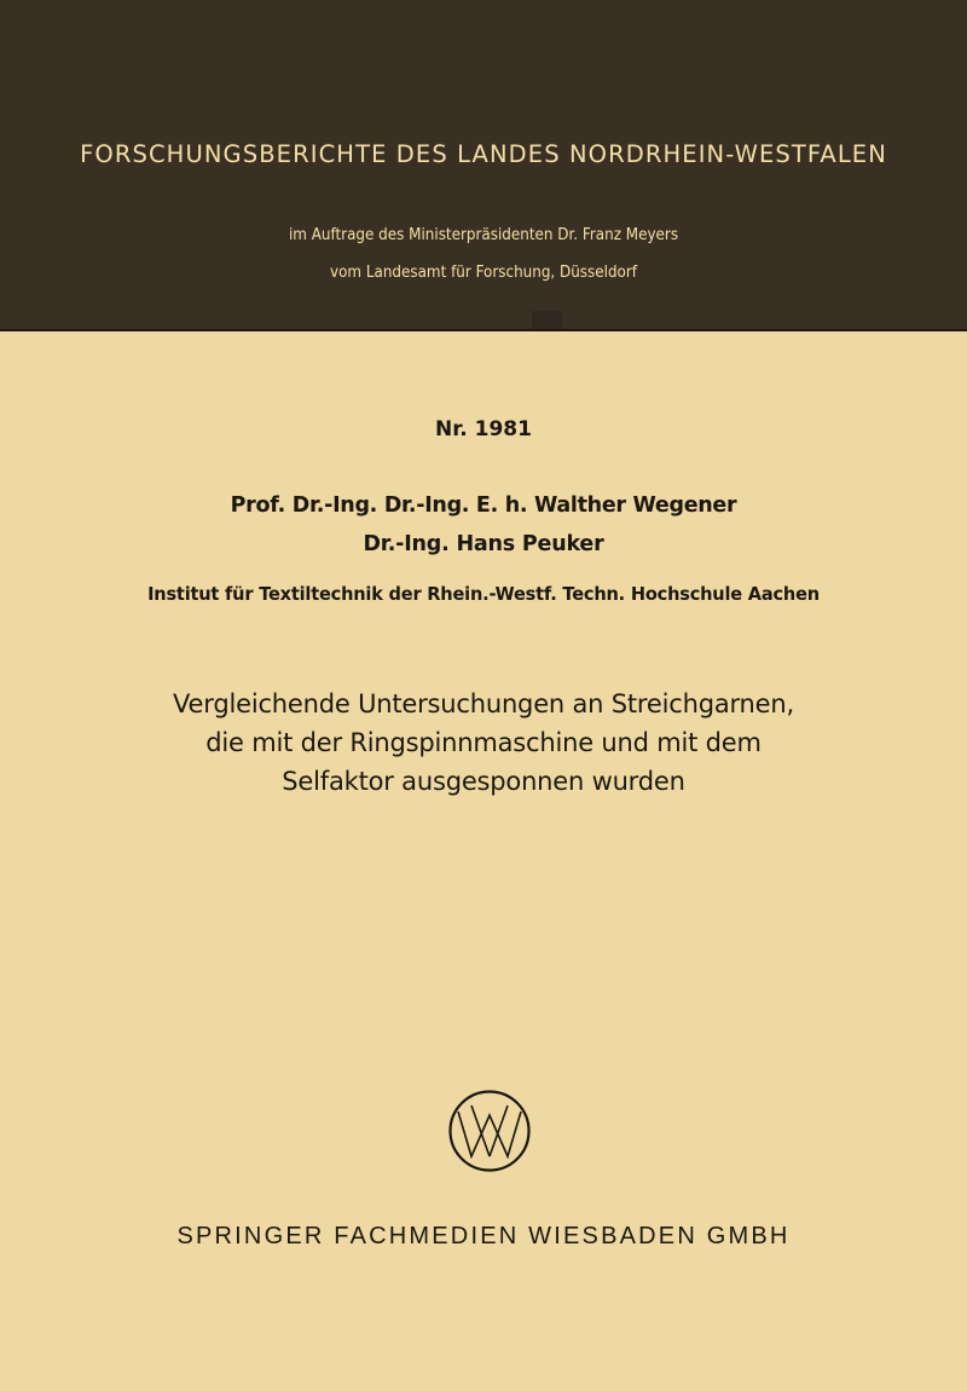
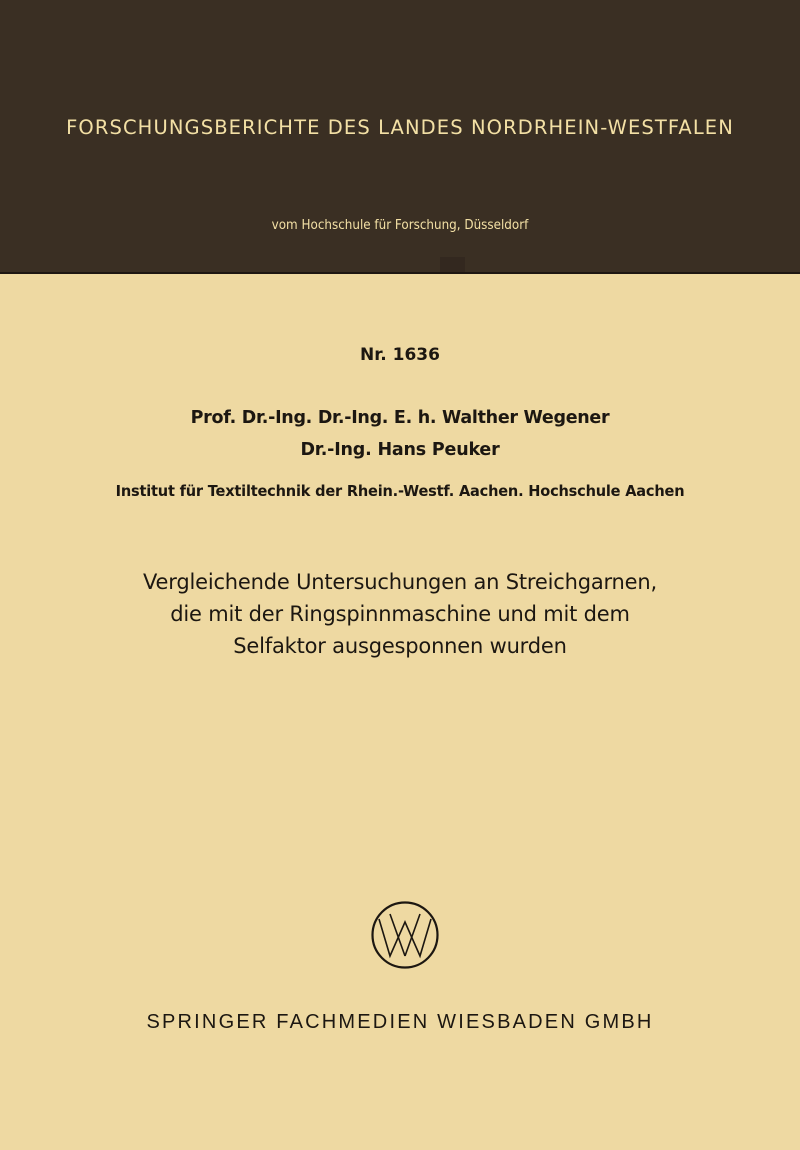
  FORSCHUNGSBERICHTE DES LANDES NORDRHEIN-WESTFALEN
- im Auftrage des Ministerpräsidenten Dr. Franz Meyers
- vom Landesamt für Forschung, Düsseldorf
+ vom Hochschule für Forschung, Düsseldorf
- Nr. 1981
+ Nr. 1636
  Prof. Dr.-Ing. Dr.-Ing. E. h. Walther Wegener
  Dr.-Ing. Hans Peuker
- Institut für Textiltechnik der Rhein.-Westf. Techn. Hochschule Aachen
+ Institut für Textiltechnik der Rhein.-Westf. Aachen. Hochschule Aachen
  Vergleichende Untersuchungen an Streichgarnen,
  die mit der Ringspinnmaschine und mit dem
  Selfaktor ausgesponnen wurden
  SPRINGER FACHMEDIEN WIESBADEN GMBH
